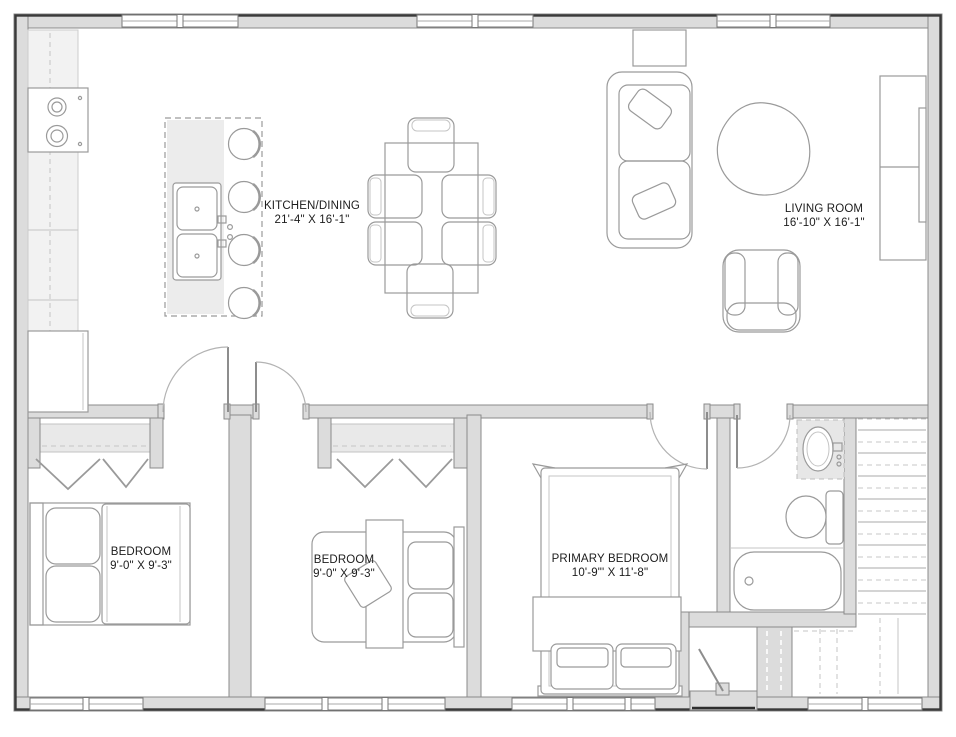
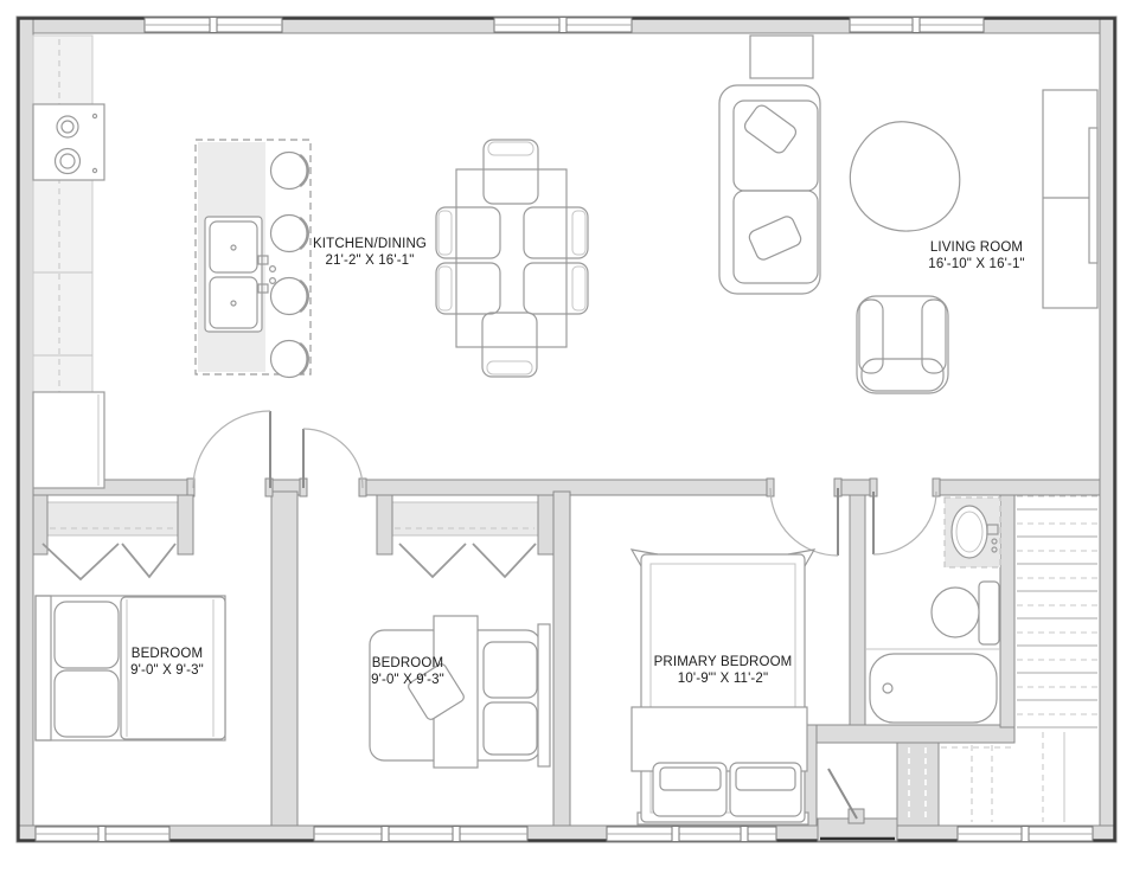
  KITCHEN/DINING
- 21'-4" X 16'-1"
+ 21'-2" X 16'-1"
  LIVING ROOM
  16'-10" X 16'-1"
  BEDROOM
  9'-0" X 9'-3"
  BEDROOM
  9'-0" X 9'-3"
  PRIMARY BEDROOM
- 10'-9"' X 11'-8"
+ 10'-9"' X 11'-2"
